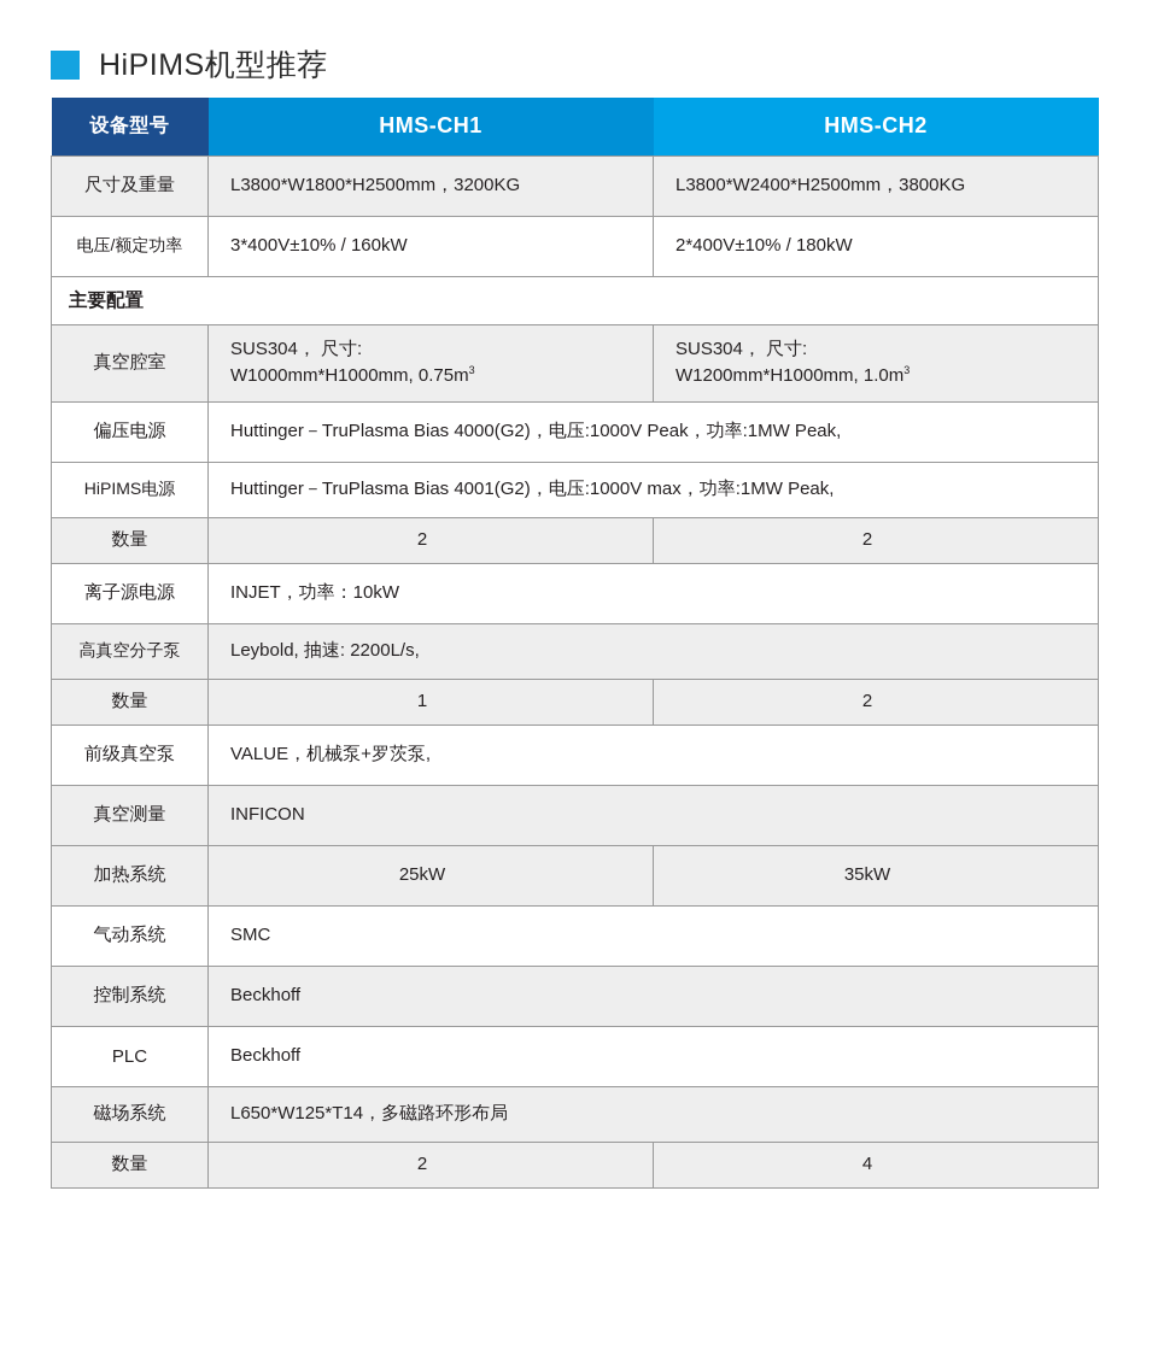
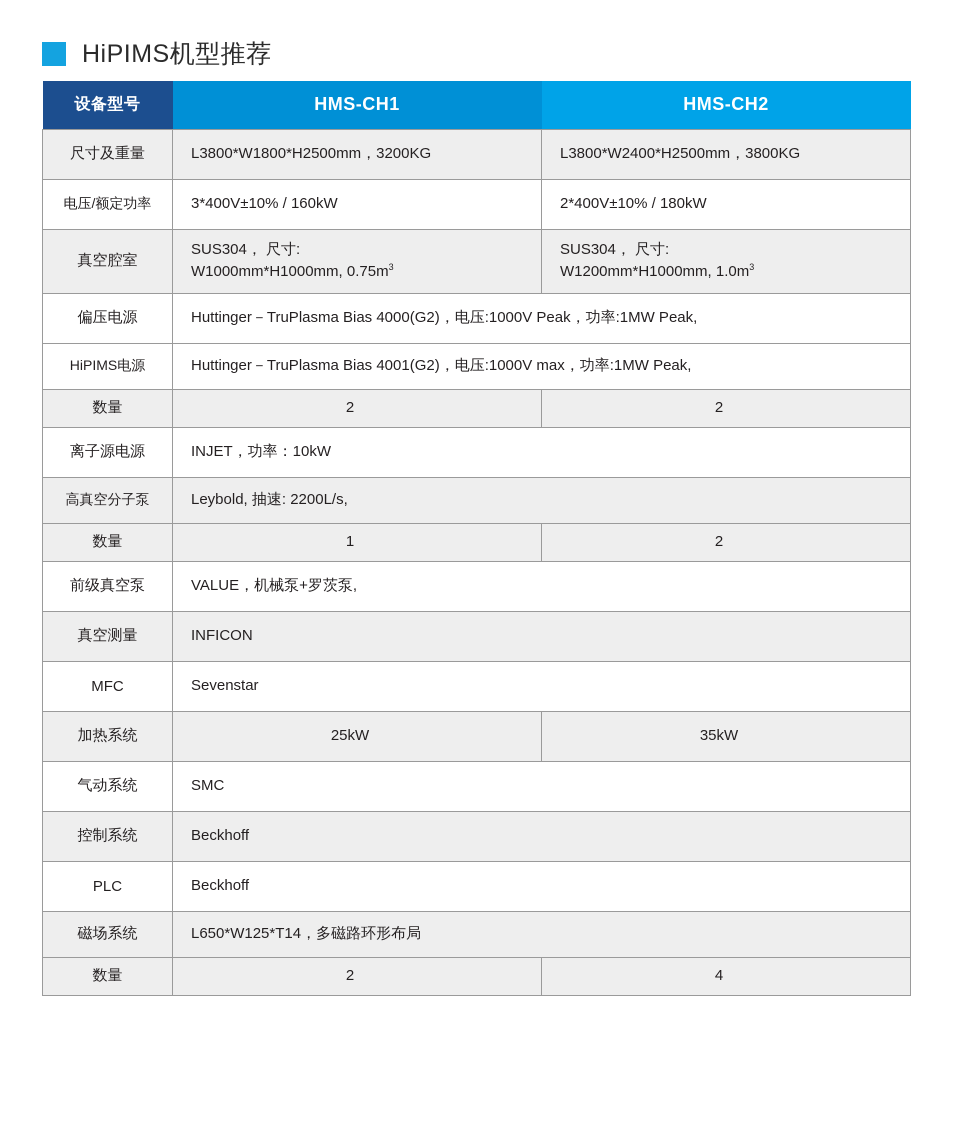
  HiPIMS机型推荐
  设备型号	HMS-CH1	HMS-CH2
  尺寸及重量	L3800*W1800*H2500mm，3200KG	L3800*W2400*H2500mm，3800KG
  电压/额定功率	3*400V±10% / 160kW	2*400V±10% / 180kW
- 主要配置
  真空腔室	SUS304， 尺寸: W1000mm*H1000mm, 0.75m3	SUS304， 尺寸: W1200mm*H1000mm, 1.0m3
  偏压电源	Huttinger－TruPlasma Bias 4000(G2)，电压:1000V Peak，功率:1MW Peak,
  HiPIMS电源	Huttinger－TruPlasma Bias 4001(G2)，电压:1000V max，功率:1MW Peak,
  数量	2	2
  离子源电源	INJET，功率：10kW
  高真空分子泵	Leybold, 抽速: 2200L/s,
  数量	1	2
  前级真空泵	VALUE，机械泵+罗茨泵,
  真空测量	INFICON
+ MFC	Sevenstar
  加热系统	25kW	35kW
  气动系统	SMC
  控制系统	Beckhoff
  PLC	Beckhoff
  磁场系统	L650*W125*T14，多磁路环形布局
  数量	2	4
